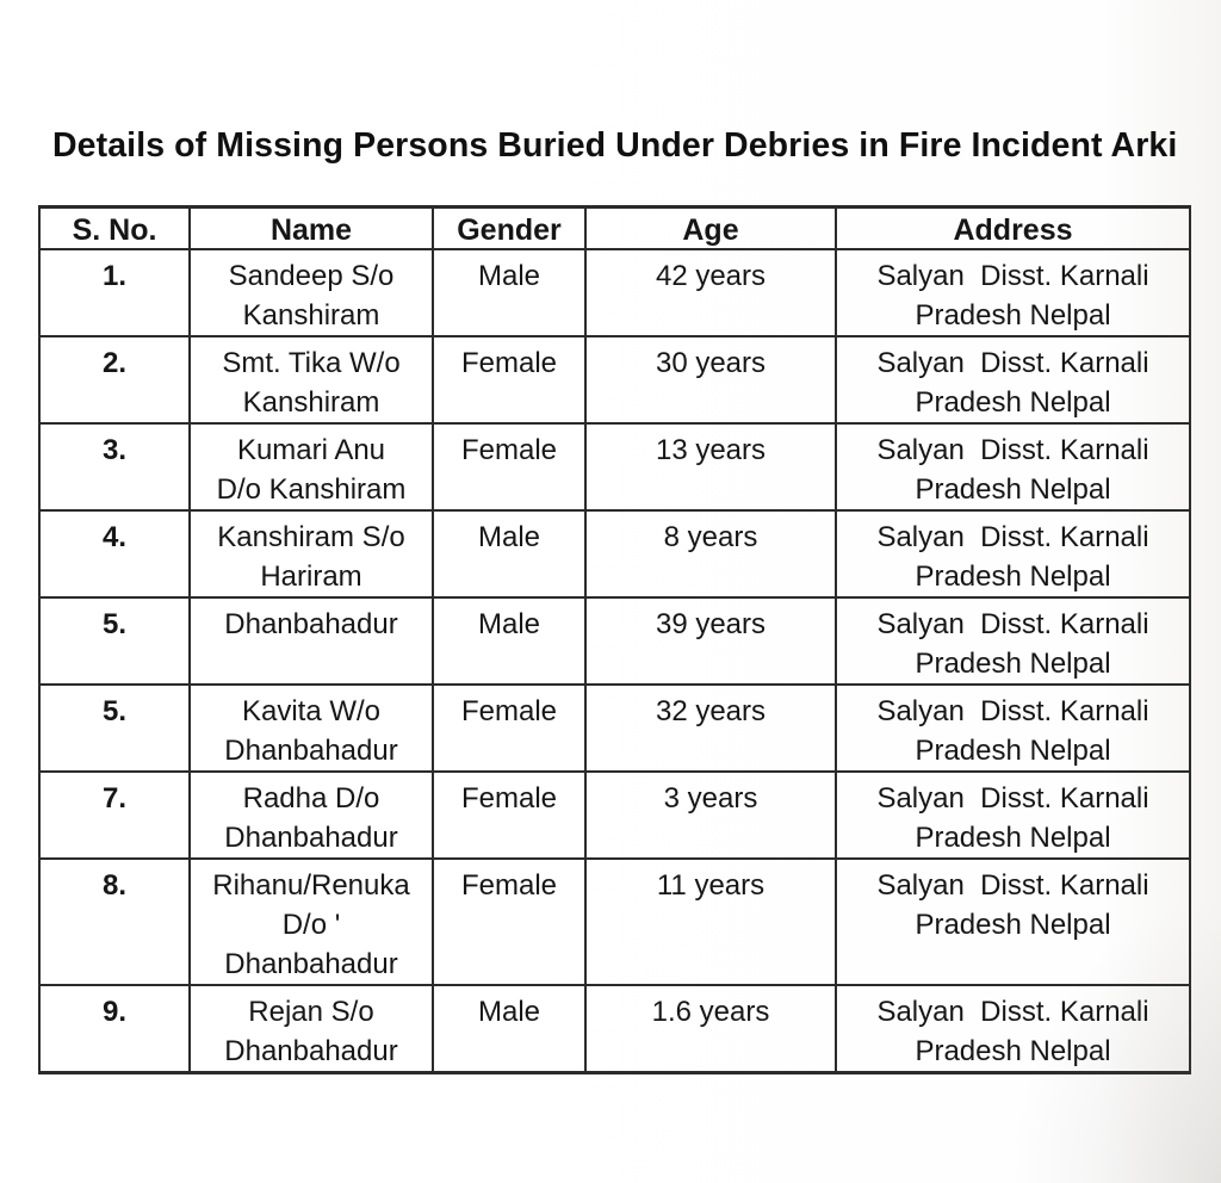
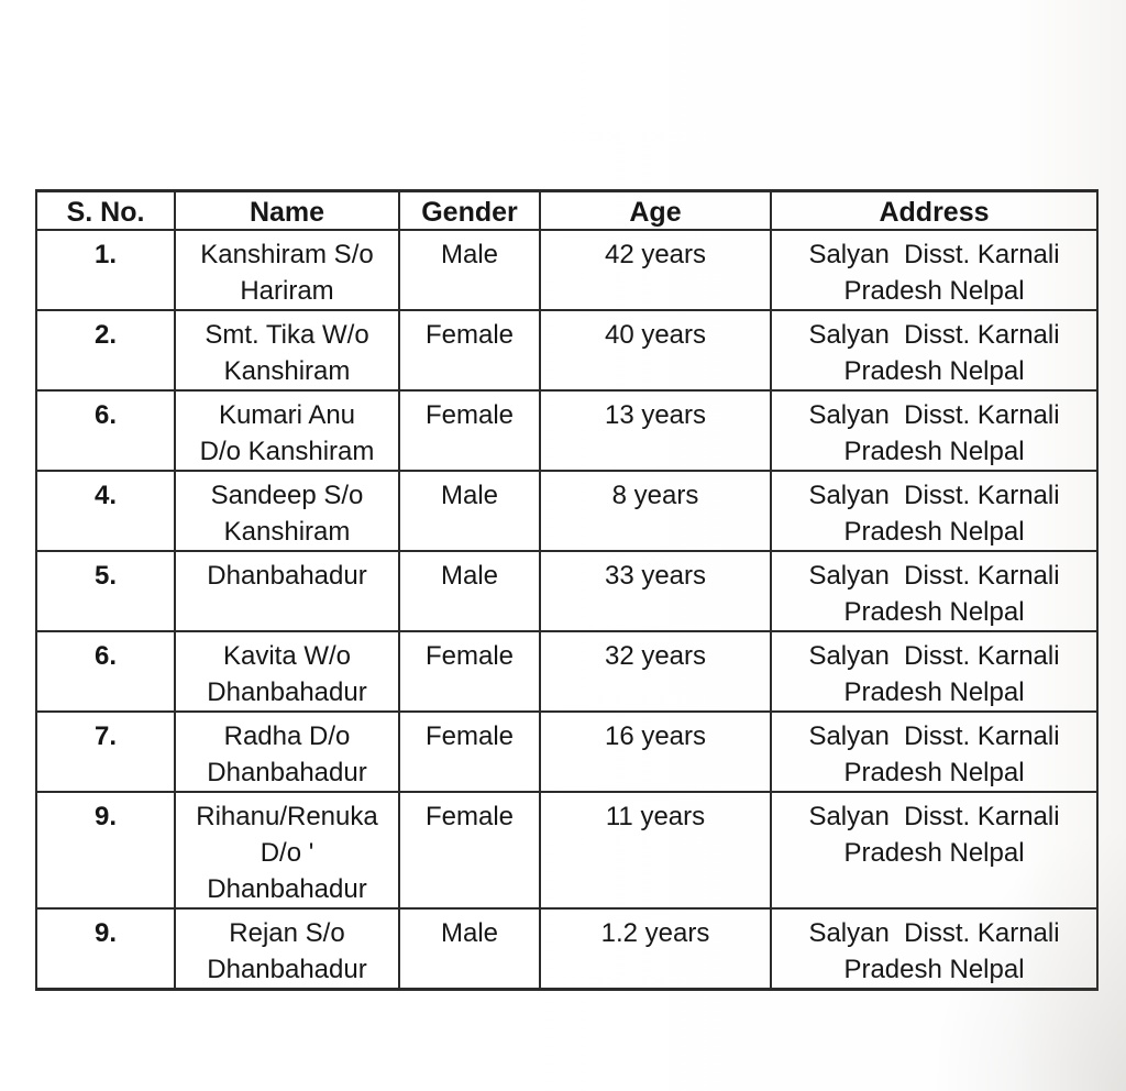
- Details of Missing Persons Buried Under Debries in Fire Incident Arki
  S. No.	Name	Gender	Age	Address
- 1.	Sandeep S/o Kanshiram	Male	42 years	Salyan Disst. Karnali Pradesh Nelpal
+ 1.	Kanshiram S/o Hariram	Male	42 years	Salyan Disst. Karnali Pradesh Nelpal
- 2.	Smt. Tika W/o Kanshiram	Female	30 years	Salyan Disst. Karnali Pradesh Nelpal
+ 2.	Smt. Tika W/o Kanshiram	Female	40 years	Salyan Disst. Karnali Pradesh Nelpal
- 3.	Kumari Anu D/o Kanshiram	Female	13 years	Salyan Disst. Karnali Pradesh Nelpal
+ 6.	Kumari Anu D/o Kanshiram	Female	13 years	Salyan Disst. Karnali Pradesh Nelpal
- 4.	Kanshiram S/o Hariram	Male	8 years	Salyan Disst. Karnali Pradesh Nelpal
+ 4.	Sandeep S/o Kanshiram	Male	8 years	Salyan Disst. Karnali Pradesh Nelpal
- 5.	Dhanbahadur	Male	39 years	Salyan Disst. Karnali Pradesh Nelpal
+ 5.	Dhanbahadur	Male	33 years	Salyan Disst. Karnali Pradesh Nelpal
- 5.	Kavita W/o Dhanbahadur	Female	32 years	Salyan Disst. Karnali Pradesh Nelpal
+ 6.	Kavita W/o Dhanbahadur	Female	32 years	Salyan Disst. Karnali Pradesh Nelpal
- 7.	Radha D/o Dhanbahadur	Female	3 years	Salyan Disst. Karnali Pradesh Nelpal
+ 7.	Radha D/o Dhanbahadur	Female	16 years	Salyan Disst. Karnali Pradesh Nelpal
- 8.	Rihanu/Renuka D/o ' Dhanbahadur	Female	11 years	Salyan Disst. Karnali Prades
+ 9.	Rihanu/Renuka D/o ' Dhanbahadur	Female	11 years	Salyan Disst. Karnali Prades
- 9.	Rejan S/o Dhanbahadur	Male	1.6 years	Salyan Di Prades
+ 9.	Rejan S/o Dhanbahadur	Male	1.2 years	Salyan Di Prades
